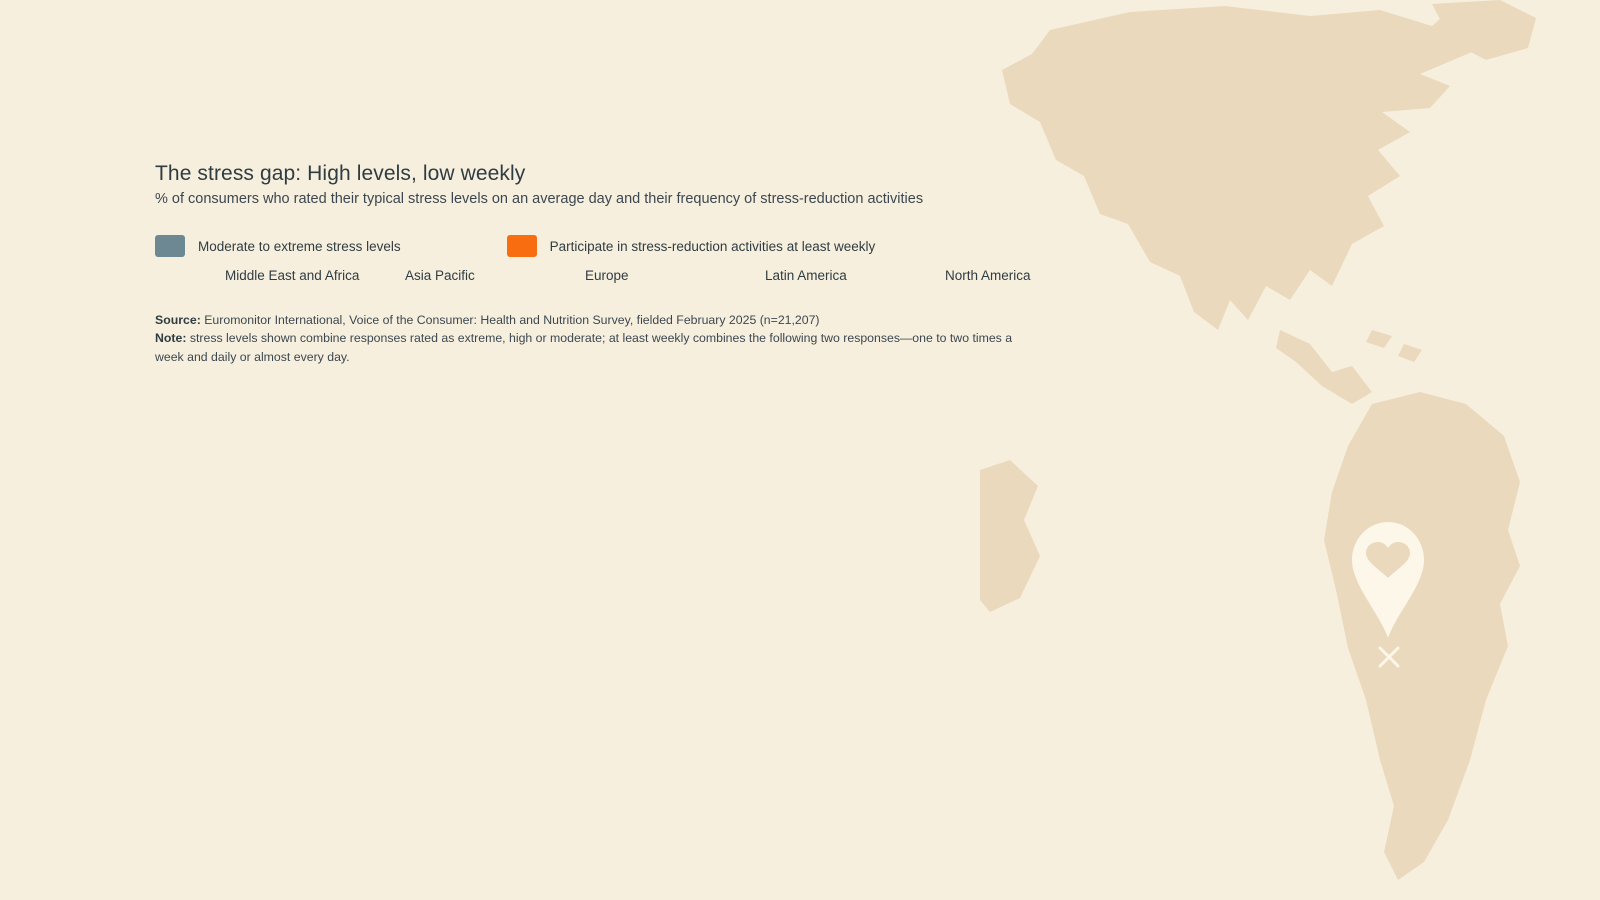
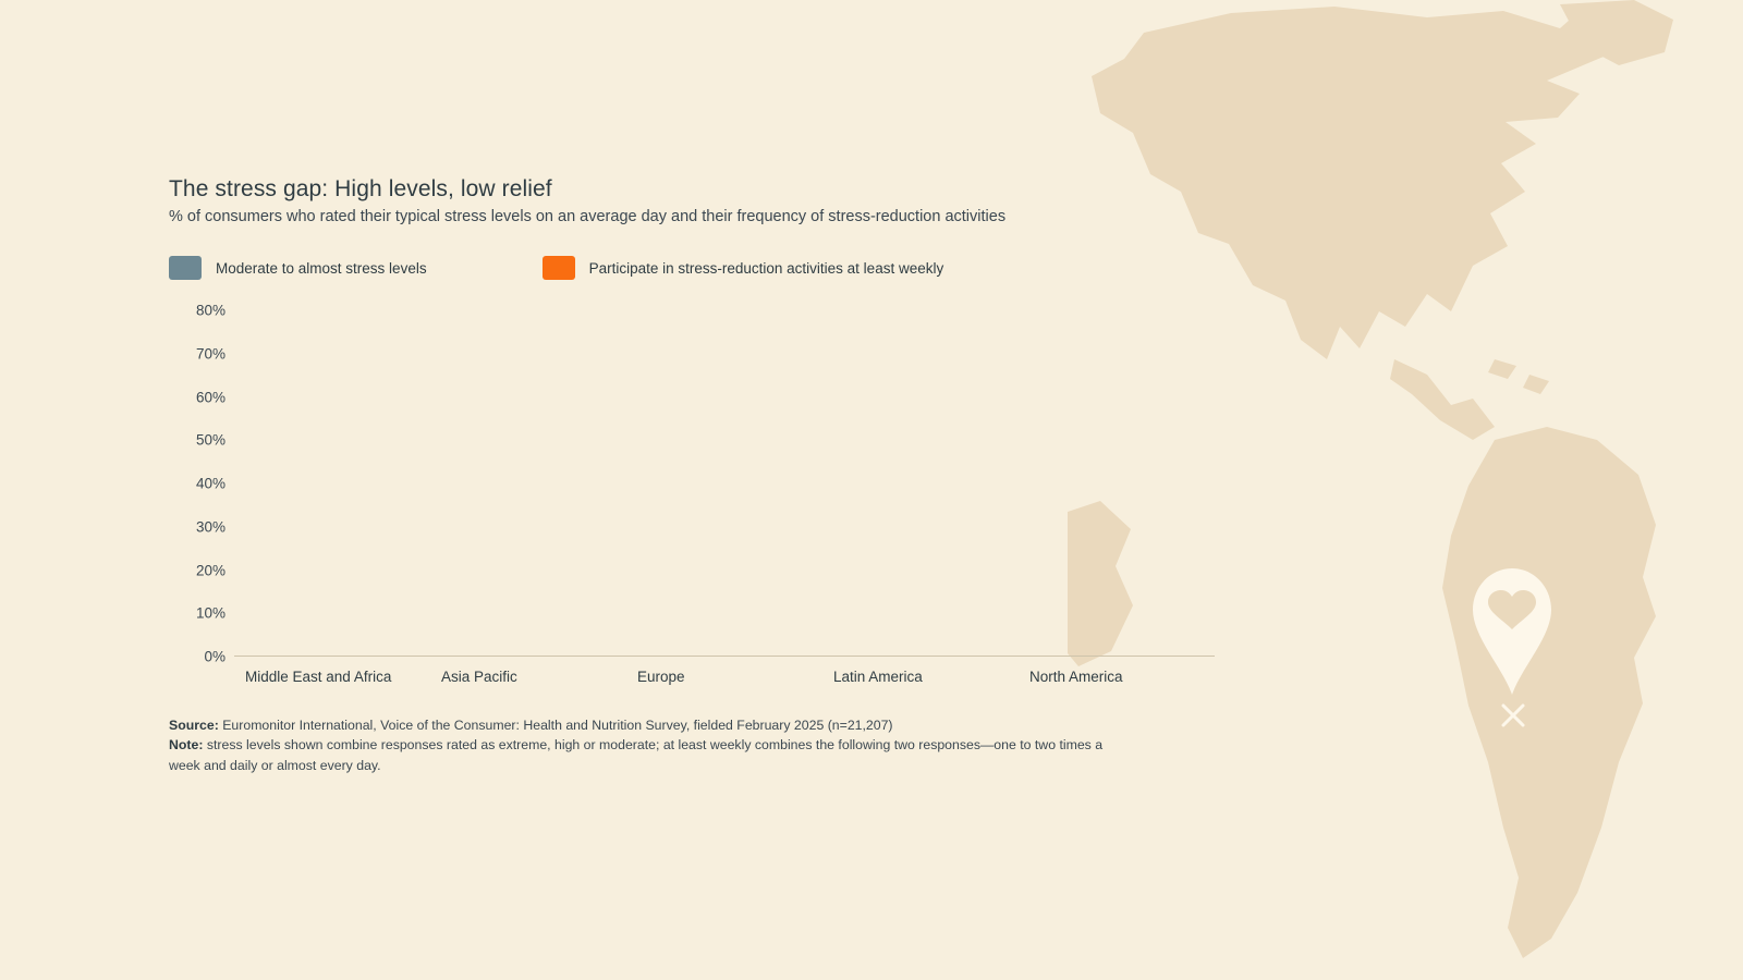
- The stress gap: High levels, low weekly
+ The stress gap: High levels, low relief
  % of consumers who rated their typical stress levels on an average day and their frequency of stress-reduction activities
- Moderate to extreme stress levels
+ Moderate to almost stress levels
  Participate in stress-reduction activities at least weekly
+ 80%
+ 70%
+ 60%
+ 50%
+ 40%
+ 30%
+ 20%
+ 10%
+ 0%
  Middle East and Africa
  Asia Pacific
  Europe
  Latin America
  North America
  Source: Euromonitor International, Voice of the Consumer: Health and Nutrition Survey, fielded February 2025 (n=21,207)
  Note: stress levels shown combine responses rated as extreme, high or moderate; at least weekly combines the following two responses—one to two times a week and daily or almost every day.
